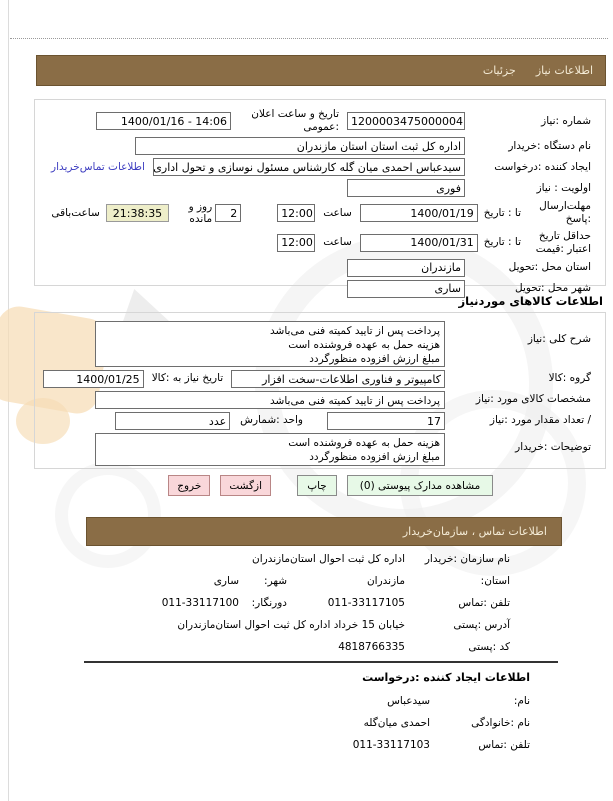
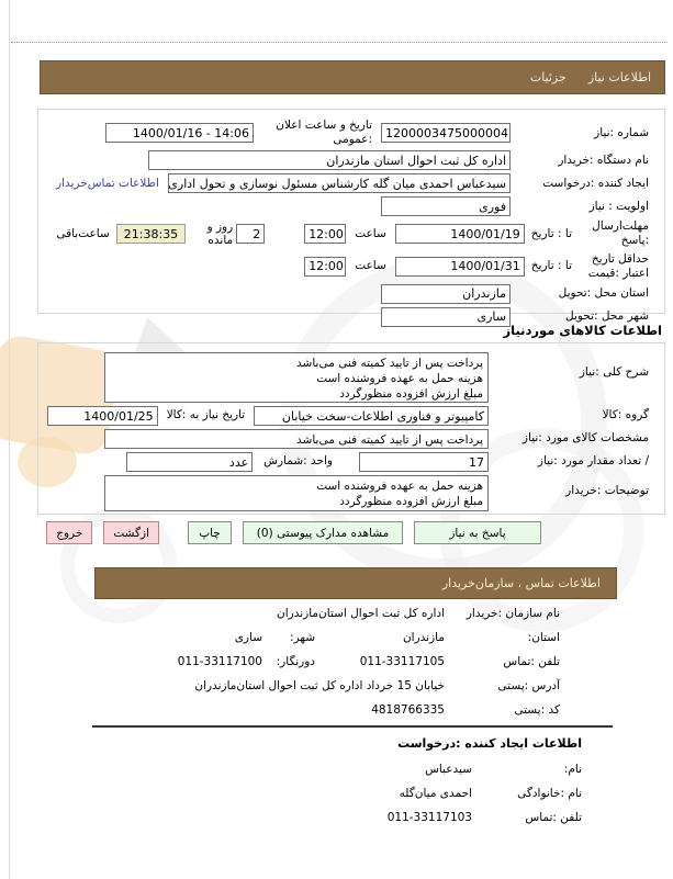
  اطلاعات نیاز
  جزئیات
  شماره :نیاز
  1200003475000004
  تاریخ و ساعت اعلان :عمومی
  1400/01/16 - 14:06
  نام دستگاه :خریدار
- اداره کل ثبت استان استان مازندران
+ اداره کل ثبت احوال استان مازندران
  ایجاد کننده :درخواست
  سیدعباس احمدی میان گله کارشناس مسئول نوسازی و تحول اداری
  اطلاعات تماس‌خریدار
  اولویت : نیاز
  فوری
  مهلت‌ارسال :پاسخ
  تا : تاریخ
  1400/01/19
  ساعت
  12:00
  2
  روز و مانده
  21:38:35
  ساعت‌باقی
  حداقل تاریخ اعتبار :قیمت
  تا : تاریخ
  1400/01/31
  ساعت
  12:00
  استان محل :تحویل
  مازندران
  شهر محل :تحویل
  ساری
  اطلاعات کالاهای موردنیاز
  شرح کلی :نیاز
  پرداخت پس از تایید کمیته فنی می‌باشد
  هزینه حمل به عهده فروشنده است
  مبلغ ارزش افزوده منظورگردد
  گروه :کالا
- کامپیوتر و فناوری اطلاعات-سخت افزار
+ کامپیوتر و فناوری اطلاعات-سخت خیابان
  تاریخ نیاز به :کالا
  1400/01/25
  مشخصات کالای مورد :نیاز
  پرداخت پس از تایید کمیته فنی می‌باشد
  / تعداد مقدار مورد :نیاز
  17
  واحد :شمارش
  عدد
  توضیحات :خریدار
  هزینه حمل به عهده فروشنده است
  مبلغ ارزش افزوده منظورگردد
+ پاسخ به نیاز
  مشاهده مدارک پیوستی (0)
  چاپ
  ازگشت
  خروج
  اطلاعات تماس ، سازمان‌خریدار
  نام سازمان :خریدار
  اداره کل ثبت احوال استان‌مازندران
  استان:
  مازندران
  شهر:
  ساری
  تلفن :تماس
  011-33117105
  دورنگار:
  011-33117100
  آدرس :پستی
  خیابان 15 خرداد اداره کل ثبت احوال استان‌مازندران
  کد :پستی
  4818766335
  اطلاعات ایجاد کننده :درخواست
  نام:
  سیدعباس
  نام :خانوادگی
  احمدی میان‌گله
  تلفن :تماس
  011-33117103
